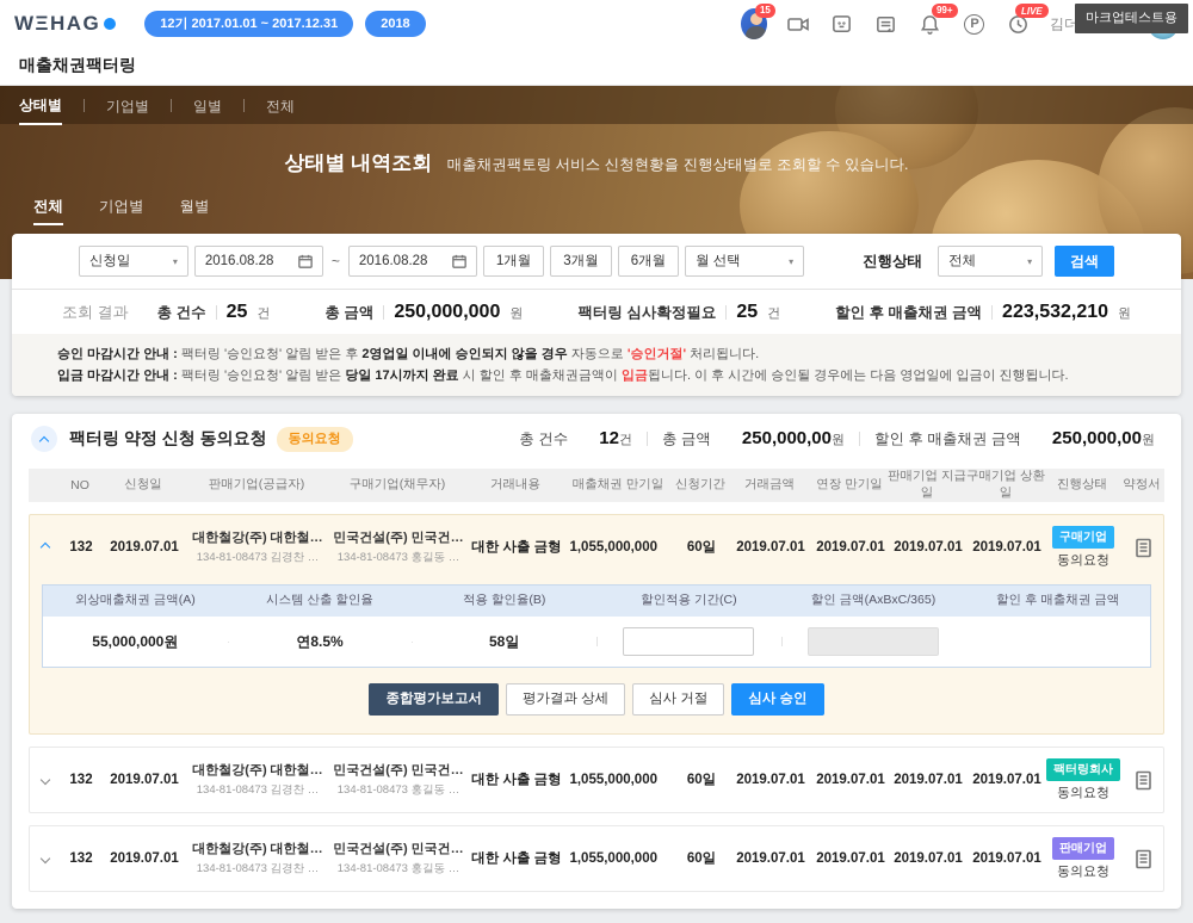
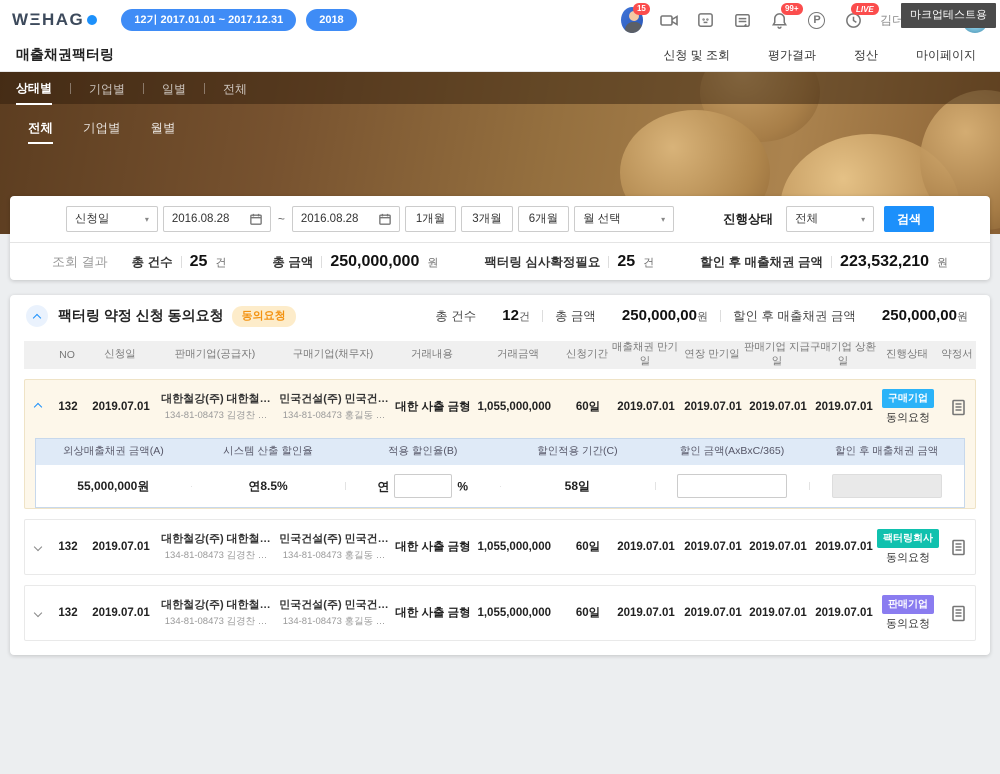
  마크업테스트용
  WΞHAG
  12기 2017.01.01 ~ 2017.12.31
  2018
  15
  99+
  P
  LIVE
  매출채권팩터링
+ 신청 및 조회
+ 평가결과
+ 정산
+ 마이페이지
  상태별
  기업별
  일별
  전체
- 상태별 내역조회 매출채권팩토링 서비스 신청현황을 진행상태별로 조회할 수 있습니다.
  전체
  기업별
  월별
  신청일
  ▾
  2016.08.28
  ~
  2016.08.28
  1개월
  3개월
  6개월
  월 선택
  ▾
  진행상태
  전체
  ▾
  검색
  조회 결과
  총 건수
  25
  건
  총 금액
  250,000,000
  원
  팩터링 심사확정필요
  25
  건
  할인 후 매출채권 금액
  223,532,210
  원
- 승인 마감시간 안내 : 팩터링 '승인요청' 알림 받은 후 2영업일 이내에 승인되지 않을 경우 자동으로 '승인거절' 처리됩니다.
- 입금 마감시간 안내 : 팩터링 '승인요청' 알림 받은 당일 17시까지 완료 시 할인 후 매출채권금액이 입금됩니다. 이 후 시간에 승인될 경우에는 다음 영업일에 입금이 진행됩니다.
  팩터링 약정 신청 동의요청
  동의요청
  총 건수
  12건
  총 금액
  250,000,00원
  할인 후 매출채권 금액
  250,000,00원
  NO
  신청일
  판매기업(공급자)
  구매기업(채무자)
  거래내용
- 매출채권 만기일
+ 거래금액
  신청기간
- 거래금액
+ 매출채권 만기일
  연장 만기일
  판매기업 지급일
  구매기업 상환일
  진행상태
  약정서
  132
  2019.07.01
  대한철강(주) 대한철…
  134-81-08473 김경찬 …
  민국건설(주) 민국건…
  134-81-08473 홍길동 …
  대한 사출 금형
  1,055,000,000
  60일
  2019.07.01
  2019.07.01
  2019.07.01
  2019.07.01
  구매기업
  동의요청
  외상매출채권 금액(A)
  시스템 산출 할인율
  적용 할인율(B)
  할인적용 기간(C)
  할인 금액(AxBxC/365)
  할인 후 매출채권 금액
  55,000,000원
  연8.5%
+ 연 %
  58일
- 종합평가보고서
- 평가결과 상세
- 심사 거절
- 심사 승인
  132
  2019.07.01
  대한철강(주) 대한철…
  134-81-08473 김경찬 …
  민국건설(주) 민국건…
  134-81-08473 홍길동 …
  대한 사출 금형
  1,055,000,000
  60일
  2019.07.01
  2019.07.01
  2019.07.01
  2019.07.01
  팩터링회사
  동의요청
  132
  2019.07.01
  대한철강(주) 대한철…
  134-81-08473 김경찬 …
  민국건설(주) 민국건…
  134-81-08473 홍길동 …
  대한 사출 금형
  1,055,000,000
  60일
  2019.07.01
  2019.07.01
  2019.07.01
  2019.07.01
  판매기업
  동의요청
